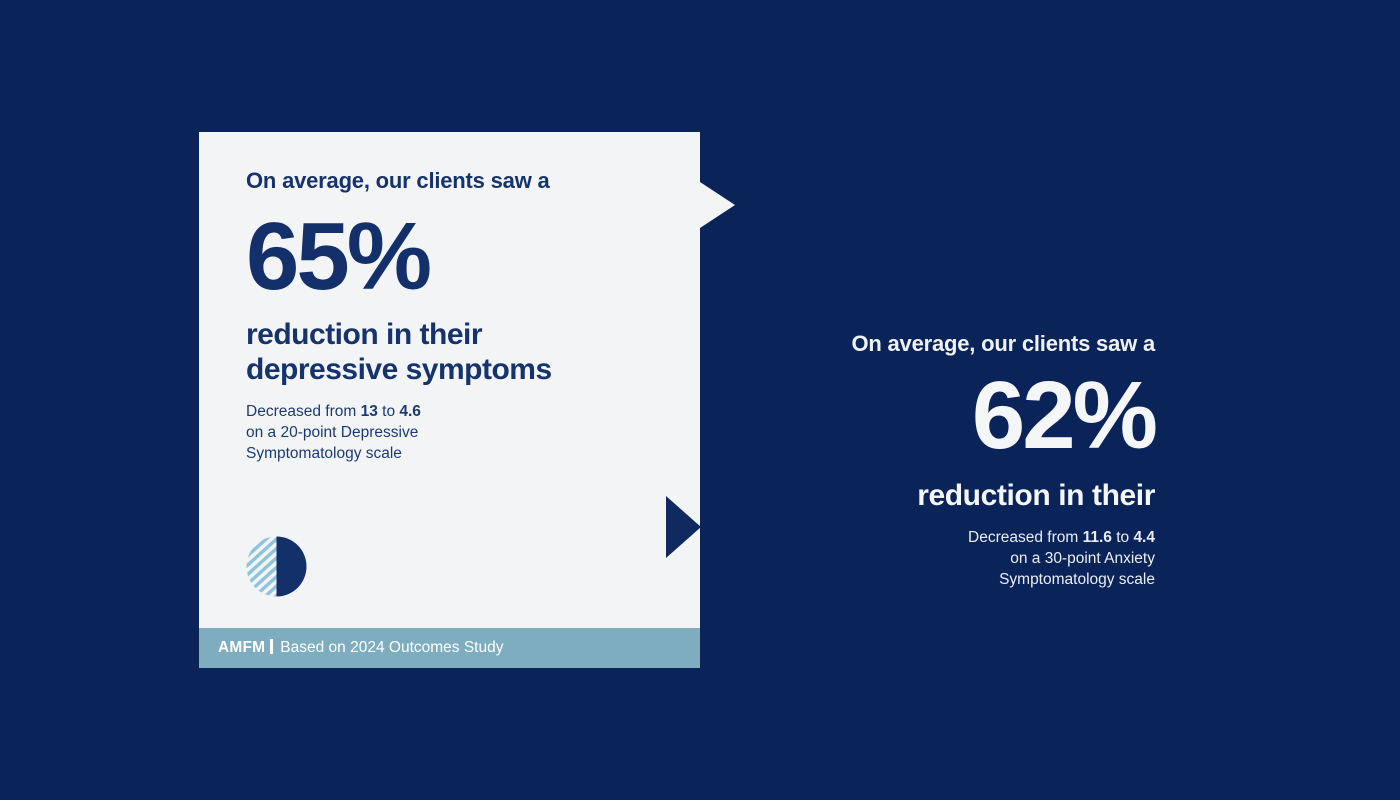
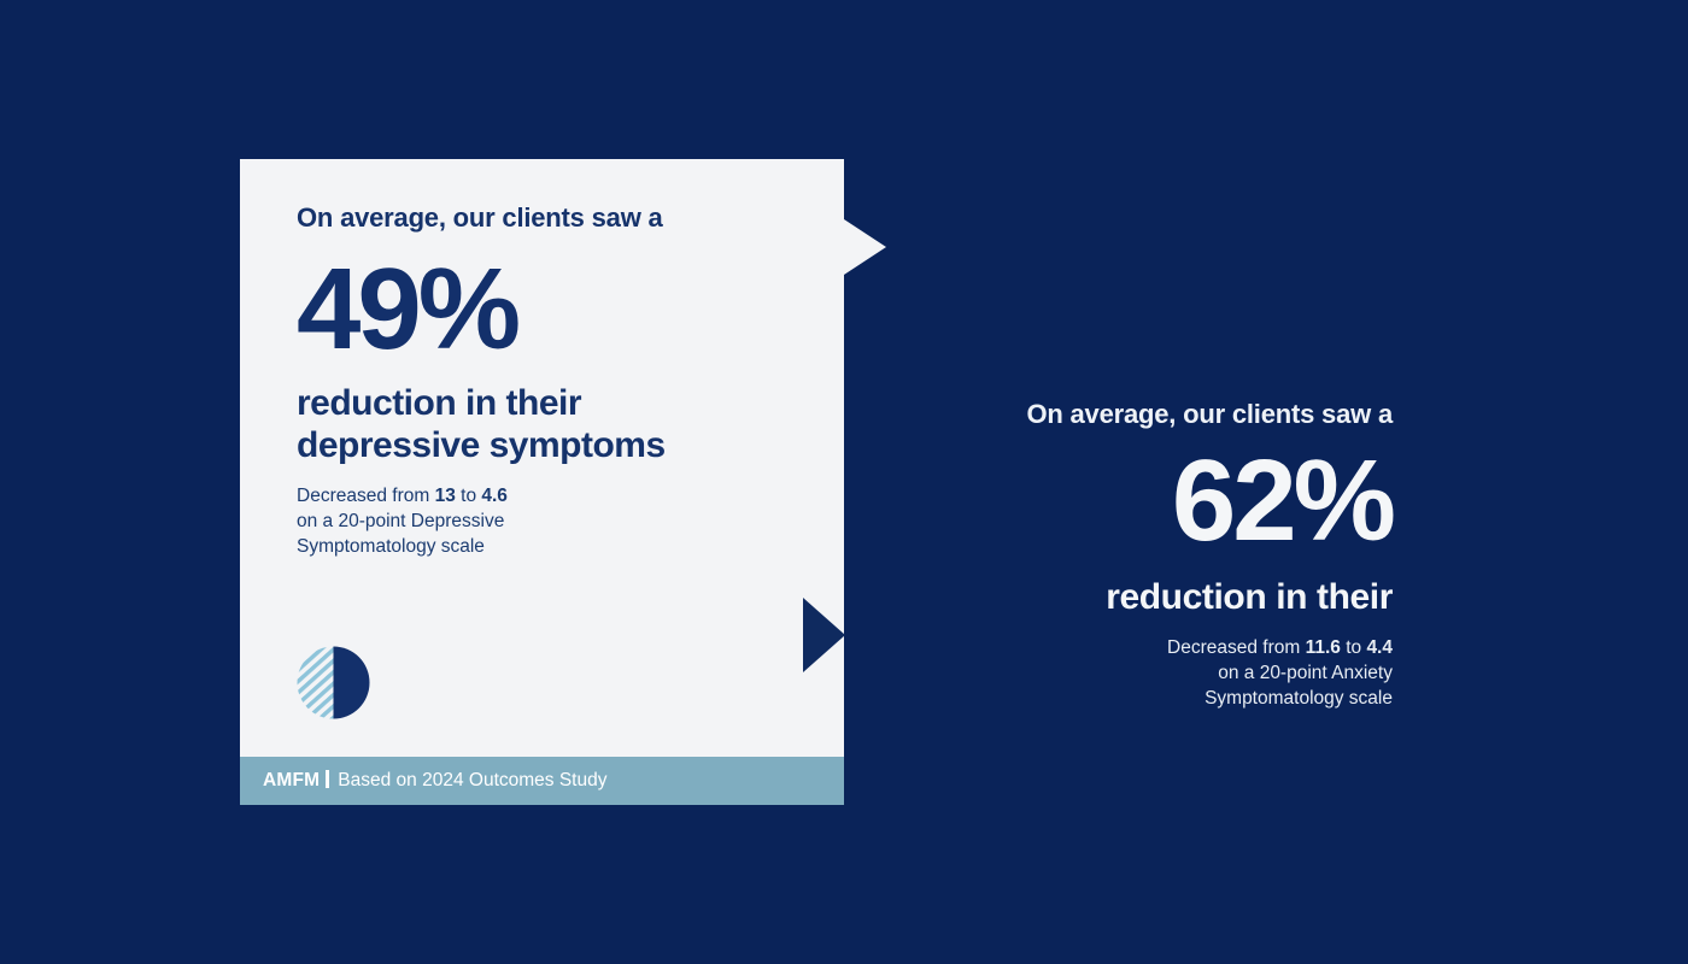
  On average, our clients saw a
- 65%
+ 49%
  reduction in their
  depressive symptoms
  Decreased from 13 to 4.6
  on a 20-point Depressive
  Symptomatology scale
  AMFM Based on 2024 Outcomes Study
  On average, our clients saw a
  62%
  reduction in their
  Decreased from 11.6 to 4.4
- on a 30-point Anxiety
+ on a 20-point Anxiety
  Symptomatology scale
